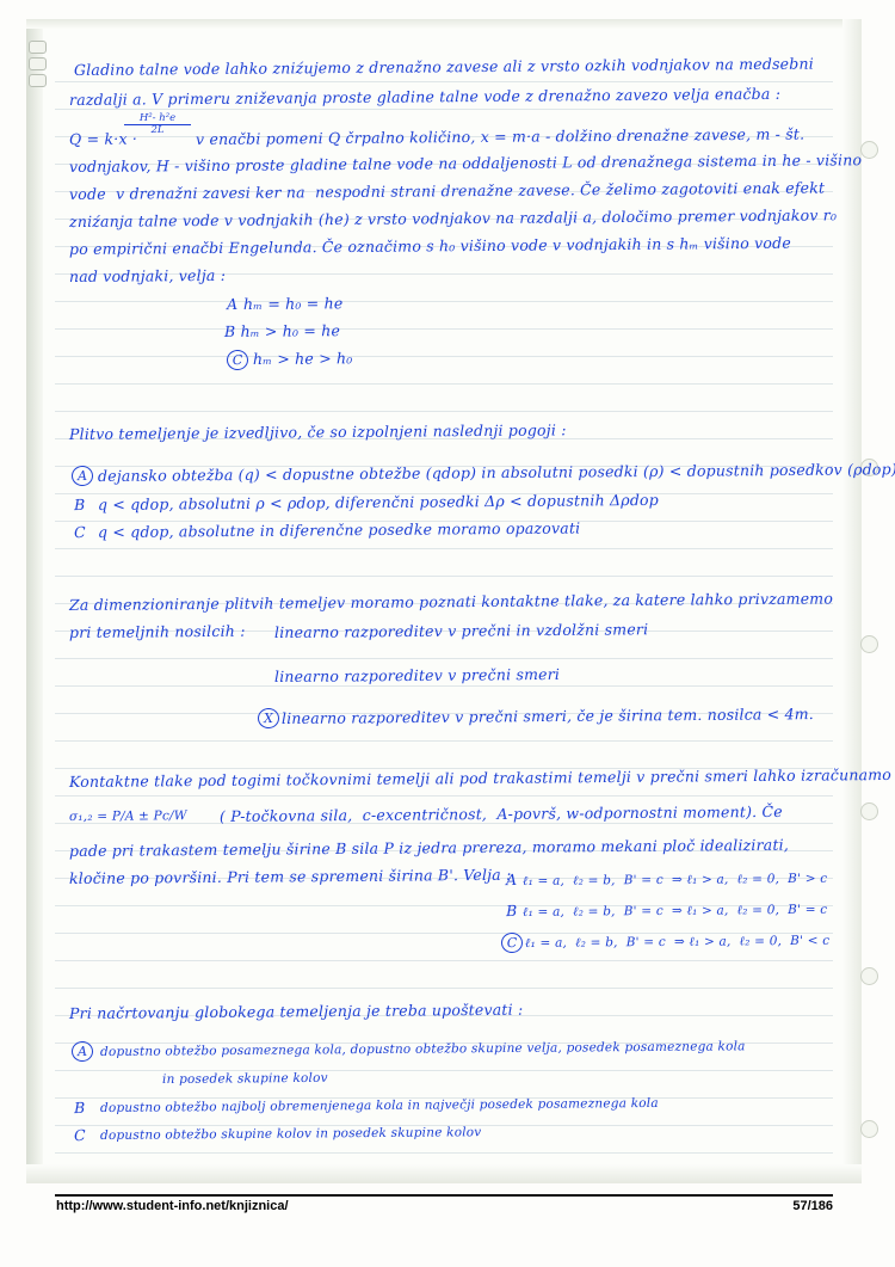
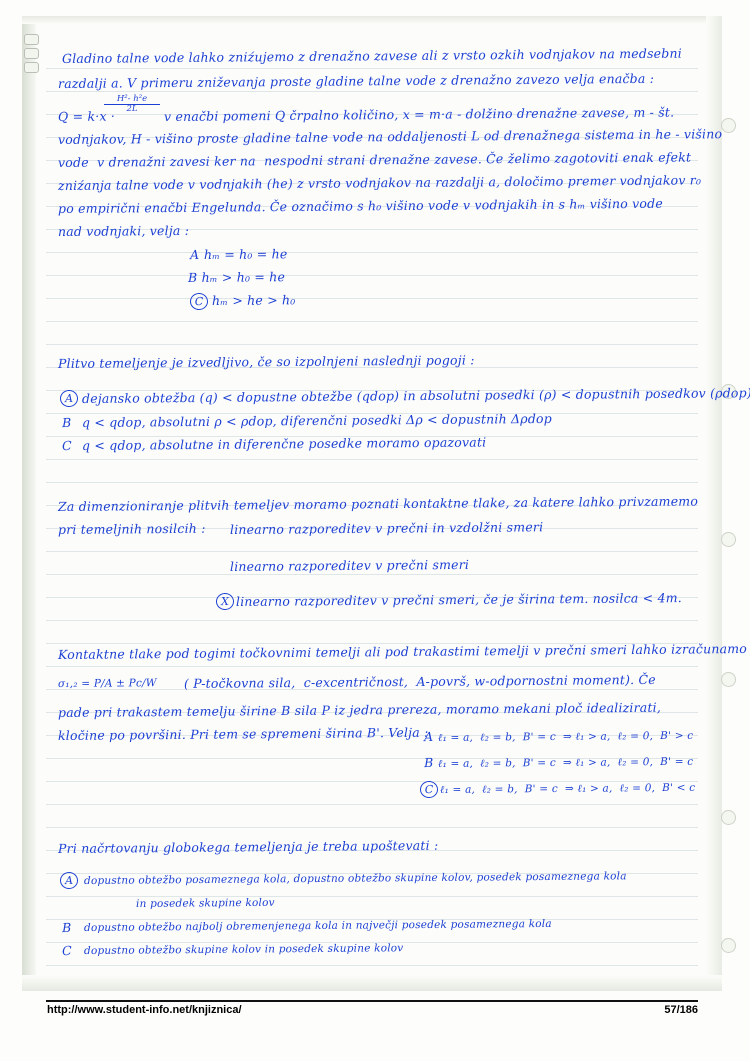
  Gladino talne vode lahko zniźujemo z drenažno zavese ali z vrsto ozkih vodnjakov na medsebni
  razdalji a. V primeru zniževanja proste gladine talne vode z drenažno zavezo velja enačba :
  Q = k·x ·
  H²- h²e
  2L
  v enačbi pomeni Q črpalno količino, x = m·a - dolžino drenažne zavese, m - št.
  vodnjakov, H - višino proste gladine talne vode na oddaljenosti L od drenažnega sistema in he - višino
  vode v drenažni zavesi ker na nespodni strani drenažne zavese. Če želimo zagotoviti enak efekt
  zniźanja talne vode v vodnjakih (he) z vrsto vodnjakov na razdalji a, določimo premer vodnjakov r₀
  po empirični enačbi Engelunda. Če označimo s h₀ višino vode v vodnjakih in s hₘ višino vode
  nad vodnjaki, velja :
  A
  hₘ = h₀ = he
  B hₘ > h₀ = he
  C
  hₘ > he > h₀
  Plitvo temeljenje je izvedljivo, če so izpolnjeni naslednji pogoji :
  A
  dejansko obtežba (q) < dopustne obtežbe (qdop) in absolutni posedki (ρ) < dopustnih posedkov (ρdop)
  B
  q < qdop, absolutni ρ < ρdop, diferenčni posedki Δρ < dopustnih Δρdop
  C
  q < qdop, absolutne in diferenčne posedke moramo opazovati
  Za dimenzioniranje plitvih temeljev moramo poznati kontaktne tlake, za katere lahko privzamemo
  pri temeljnih nosilcih :
  linearno razporeditev v prečni in vzdolžni smeri
  linearno razporeditev v prečni smeri
  X
  linearno razporeditev v prečni smeri, če je širina tem. nosilca < 4m.
  Kontaktne tlake pod togimi točkovnimi temelji ali pod trakastimi temelji v prečni smeri lahko izračunamo
  σ₁,₂ = P/A ± Pc/W
  ( P-točkovna sila, c-excentričnost, A-površ, w-odpornostni moment). Če
  pade pri trakastem temelju širine B sila P iz jedra prereza, moramo mekani ploč idealizirati,
  kločine po površini. Pri tem se spremeni širina B'. Velja :
  A
  ℓ₁ = a, ℓ₂ = b, B' = c ⇒ ℓ₁ > a, ℓ₂ = 0, B' > c
  B
  ℓ₁ = a, ℓ₂ = b, B' = c ⇒ ℓ₁ > a, ℓ₂ = 0, B' = c
  C
  ℓ₁ = a, ℓ₂ = b, B' = c ⇒ ℓ₁ > a, ℓ₂ = 0, B' < c
  Pri načrtovanju globokega temeljenja je treba upoštevati :
  A
- dopustno obtežbo posameznega kola, dopustno obtežbo skupine velja, posedek posameznega kola
+ dopustno obtežbo posameznega kola, dopustno obtežbo skupine kolov, posedek posameznega kola
  in posedek skupine kolov
  B
  dopustno obtežbo najbolj obremenjenega kola in največji posedek posameznega kola
  C
  dopustno obtežbo skupine kolov in posedek skupine kolov
  http://www.student-info.net/knjiznica/
  57/186
